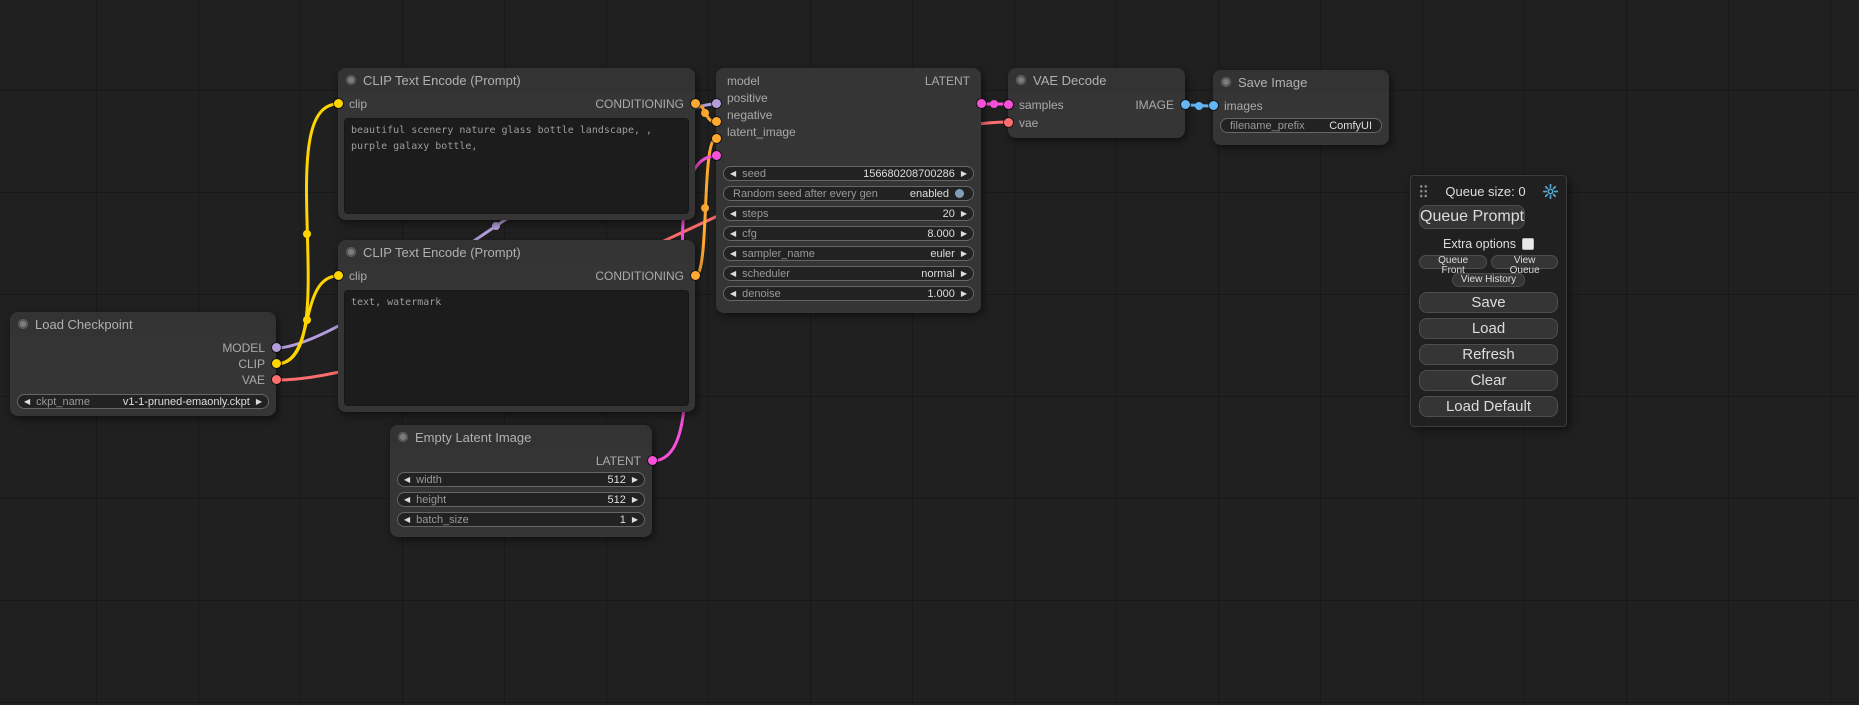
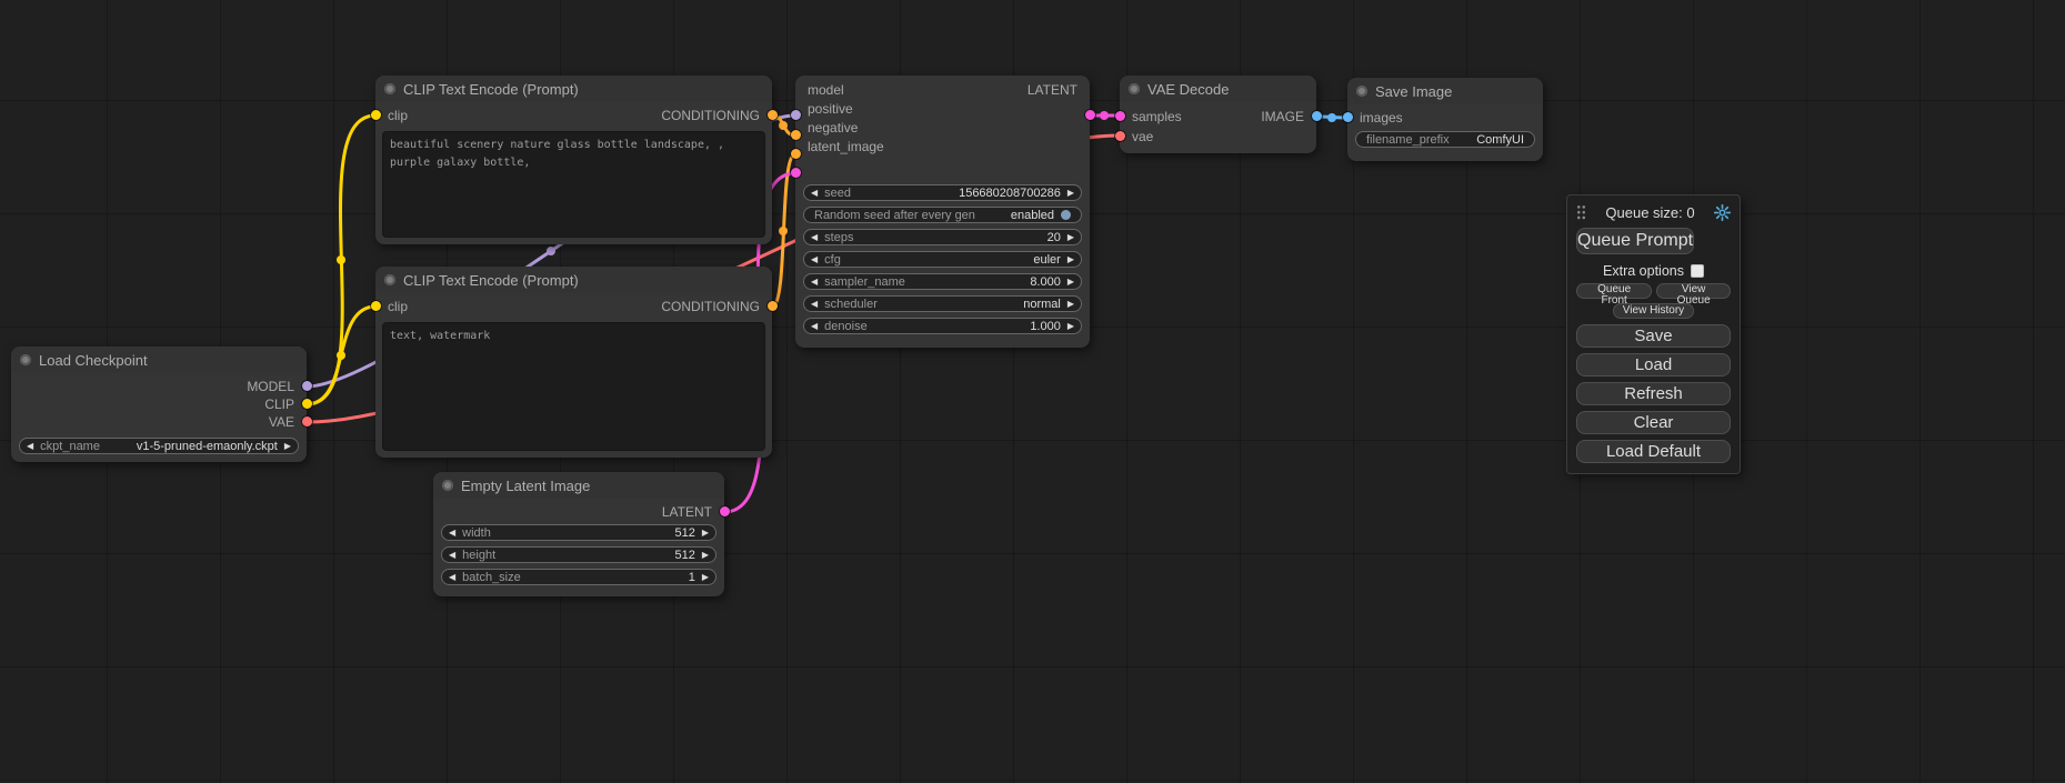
  Load Checkpoint
  MODEL
  CLIP
  VAE
  ◀
  ckpt_name
- v1-1-pruned-emaonly.ckpt
+ v1-5-pruned-emaonly.ckpt
  ▶
  CLIP Text Encode (Prompt)
  clip
  CONDITIONING
  CLIP Text Encode (Prompt)
  clip
  CONDITIONING
  text, watermark
  Empty Latent Image
  LATENT
  ◀
  width
  512
  ▶
  ◀
  height
  512
  ▶
  ◀
  batch_size
  1
  ▶
  model
  LATENT
  positive
  negative
  latent_image
  ◀
  seed
  156680208700286
  ▶
  Random seed after every gen
  enabled
  ◀
  steps
  20
  ▶
  ◀
  cfg
- 8.000
+ euler
  ▶
  ◀
  sampler_name
- euler
+ 8.000
  ▶
  ◀
  scheduler
  normal
  ▶
  ◀
  denoise
  1.000
  ▶
  VAE Decode
  samples
  IMAGE
  vae
  Save Image
  images
  filename_prefix
  ComfyUI
  Queue size: 0
  Queue Prompt
  Extra options
  Queue Front
  View Queue
  View History
  Save
  Load
  Refresh
  Clear
  Load Default
